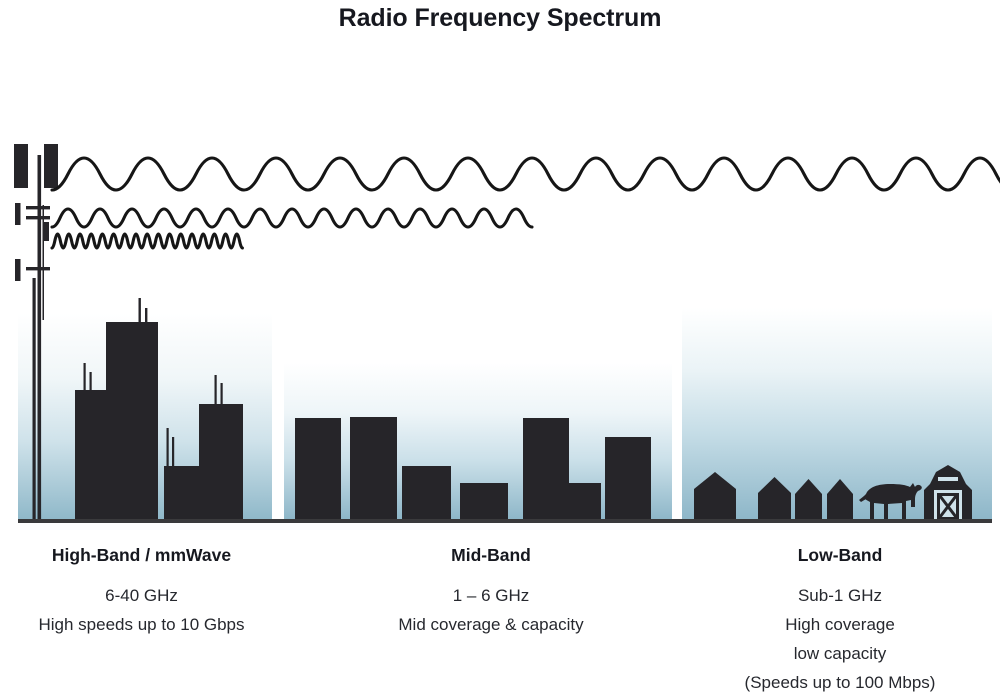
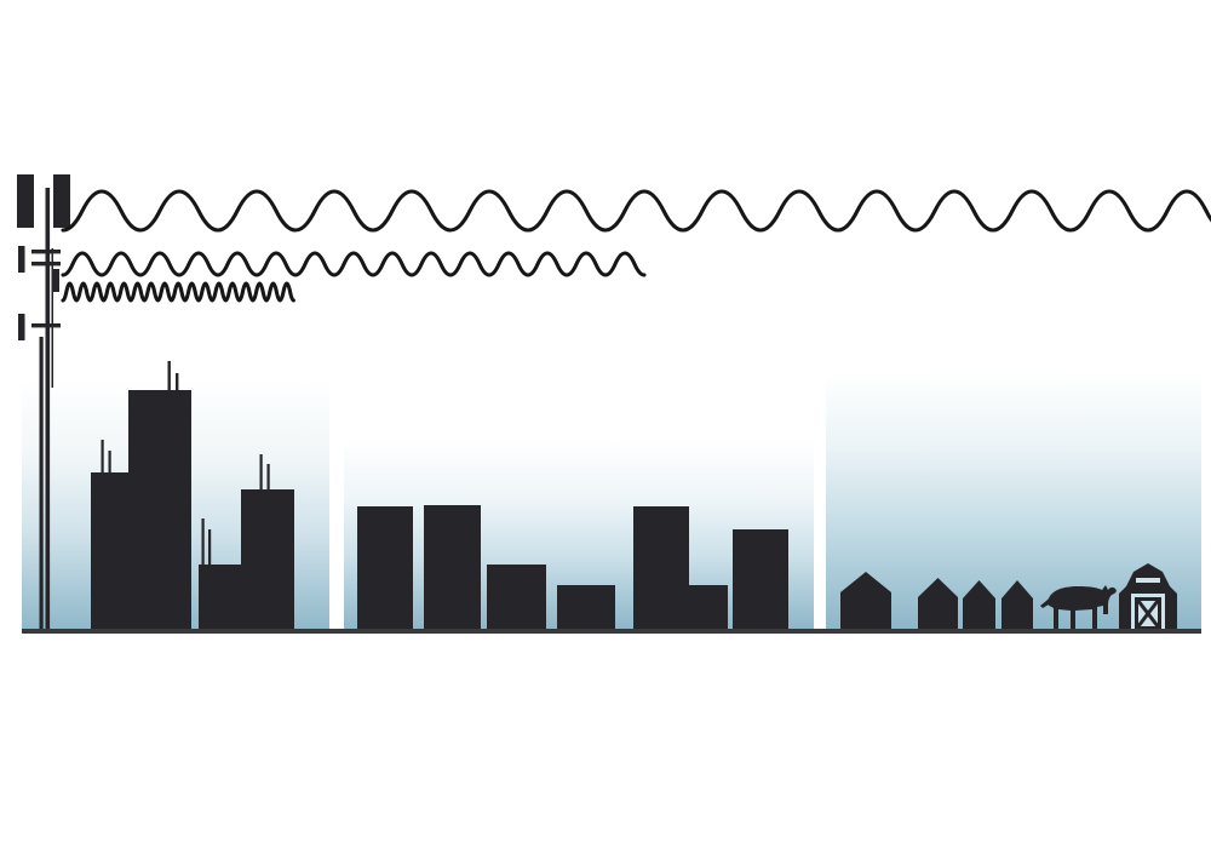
- Radio Frequency Spectrum
- High-Band / mmWave
- 6-40 GHz
- High speeds up to 10 Gbps
- Mid-Band
- 1 – 6 GHz
- Mid coverage & capacity
- Low-Band
- Sub-1 GHz
- High coverage
- low capacity
- (Speeds up to 100 Mbps)
